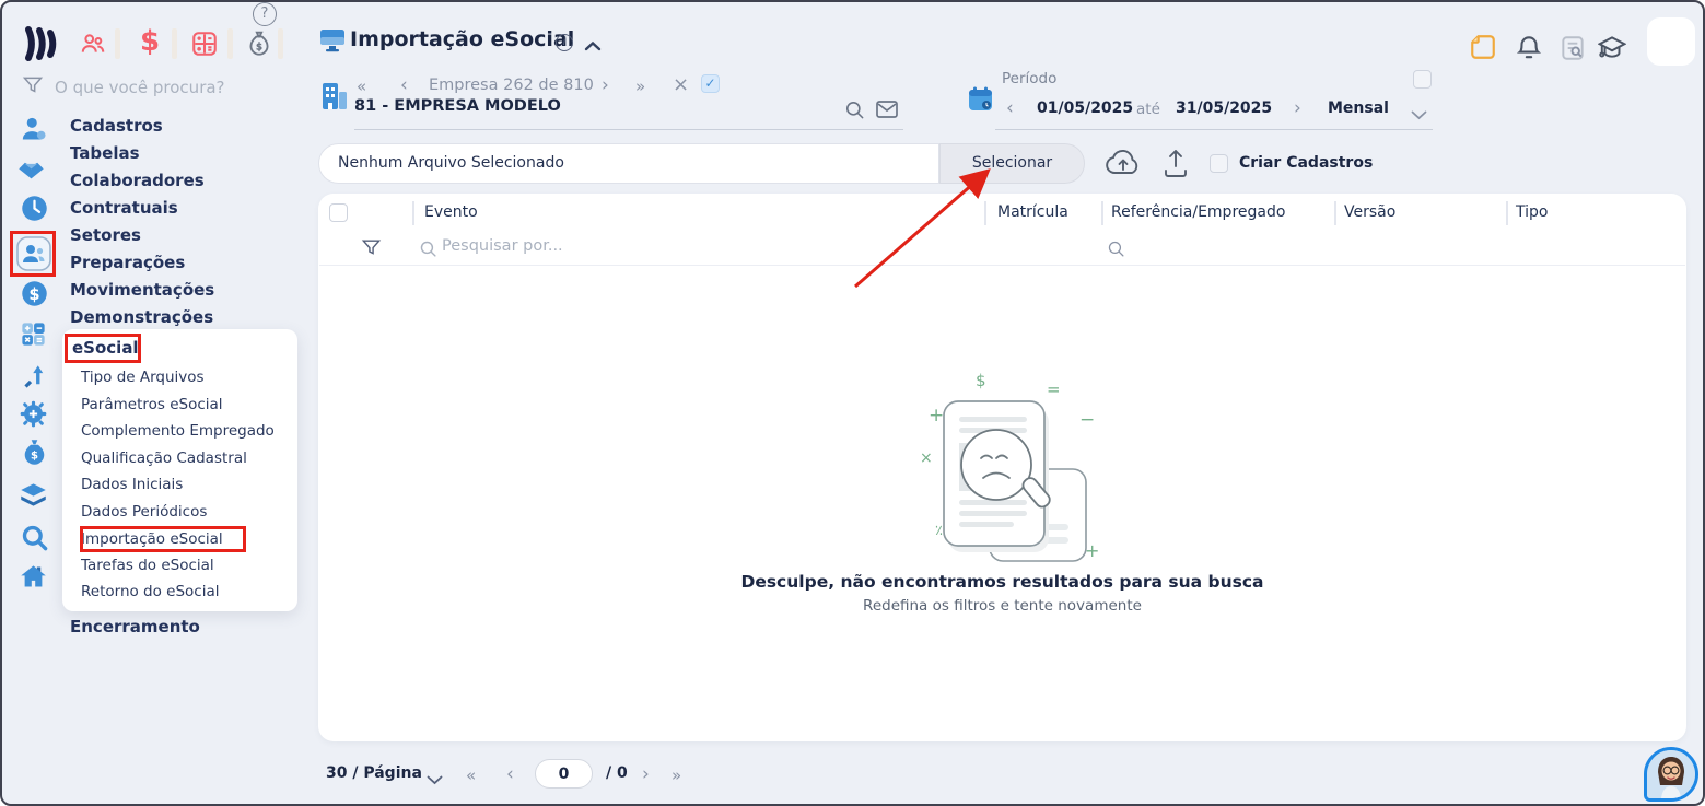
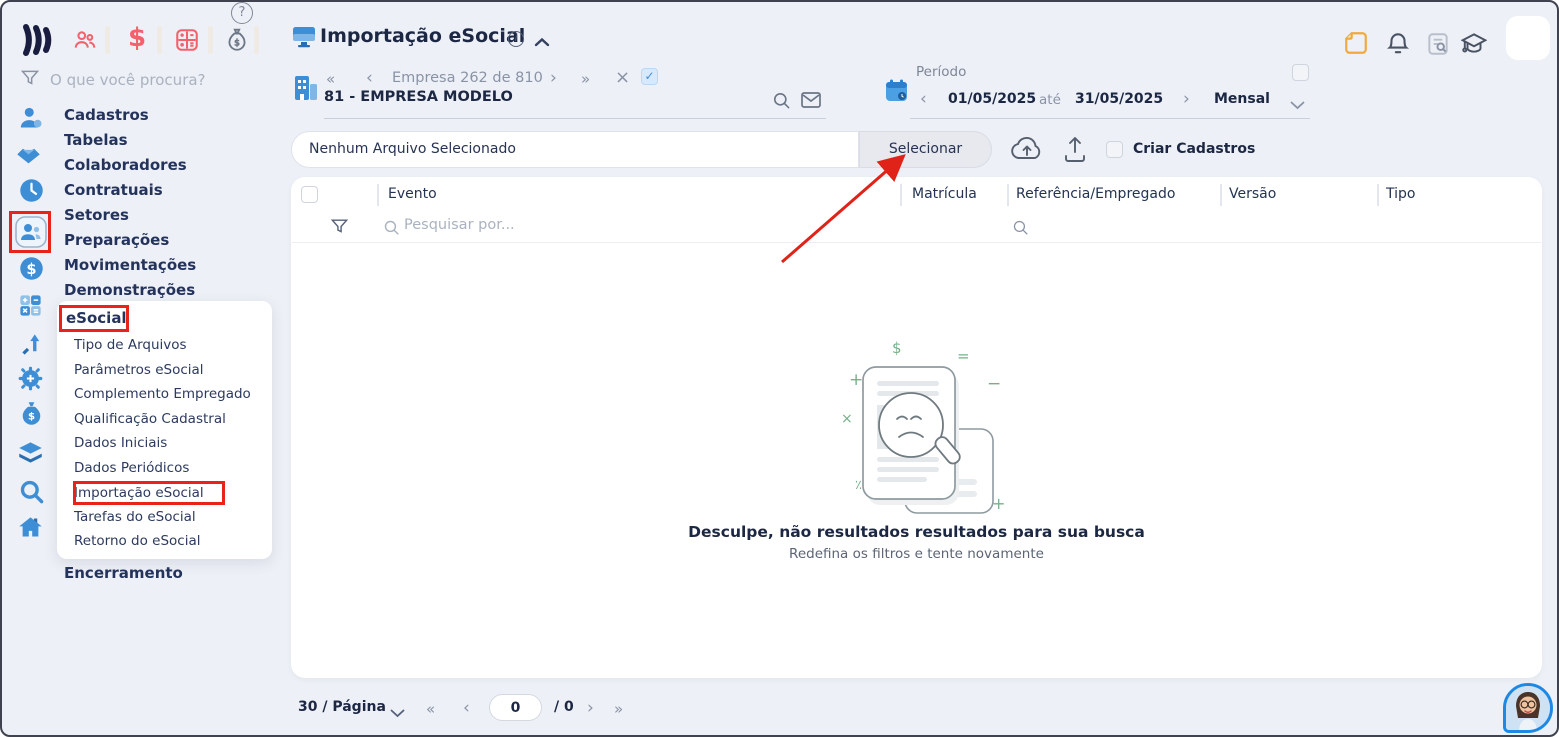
  $
  $
  O que você procura?
  ?
  $
  $
  Cadastros
  Tabelas
  Colaboradores
  Contratuais
  Setores
  Preparações
  Movimentações
  Demonstrações
  eSocial
  Tipo de Arquivos
  Parâmetros eSocial
  Complemento Empregado
  Qualificação Cadastral
  Dados Iniciais
  Dados Periódicos
  Importação eSocial
  Tarefas do eSocial
  Retorno do eSocial
  Encerramento
  Importação eSocial
  i
  «
  ‹
  Empresa 262 de 810
  ›
  »
  ×
  ✓
  81 - EMPRESA MODELO
  Período
  ‹
  01/05/2025
  até
  31/05/2025
  ›
  Mensal
  Nenhum Arquivo Selecionado
  Selecionar
  Criar Cadastros
  Evento
  Matrícula
  Referência/Empregado
  Versão
  Tipo
  Pesquisar por...
  $
  =
  +
  −
  ×
  ٪
  +
- Desculpe, não encontramos resultados para sua busca
+ Desculpe, não resultados resultados para sua busca
  Redefina os filtros e tente novamente
  30 / Página
  «
  ‹
  0
  / 0
  ›
  »
